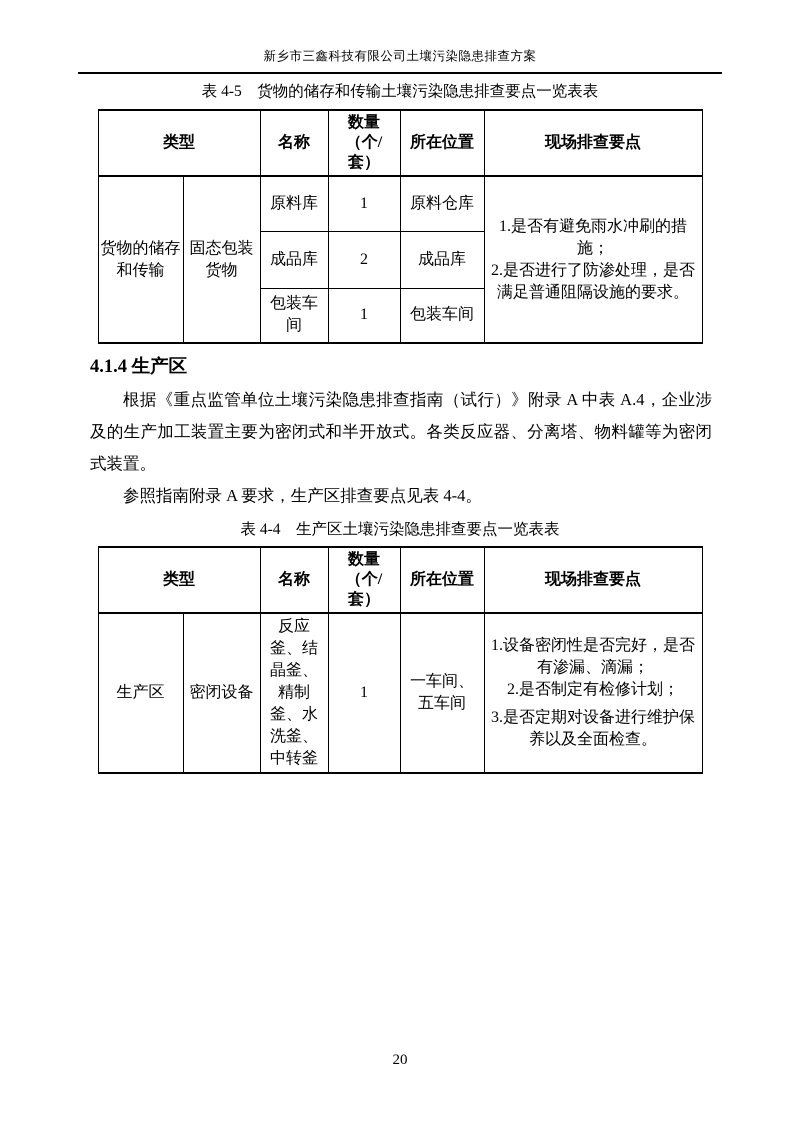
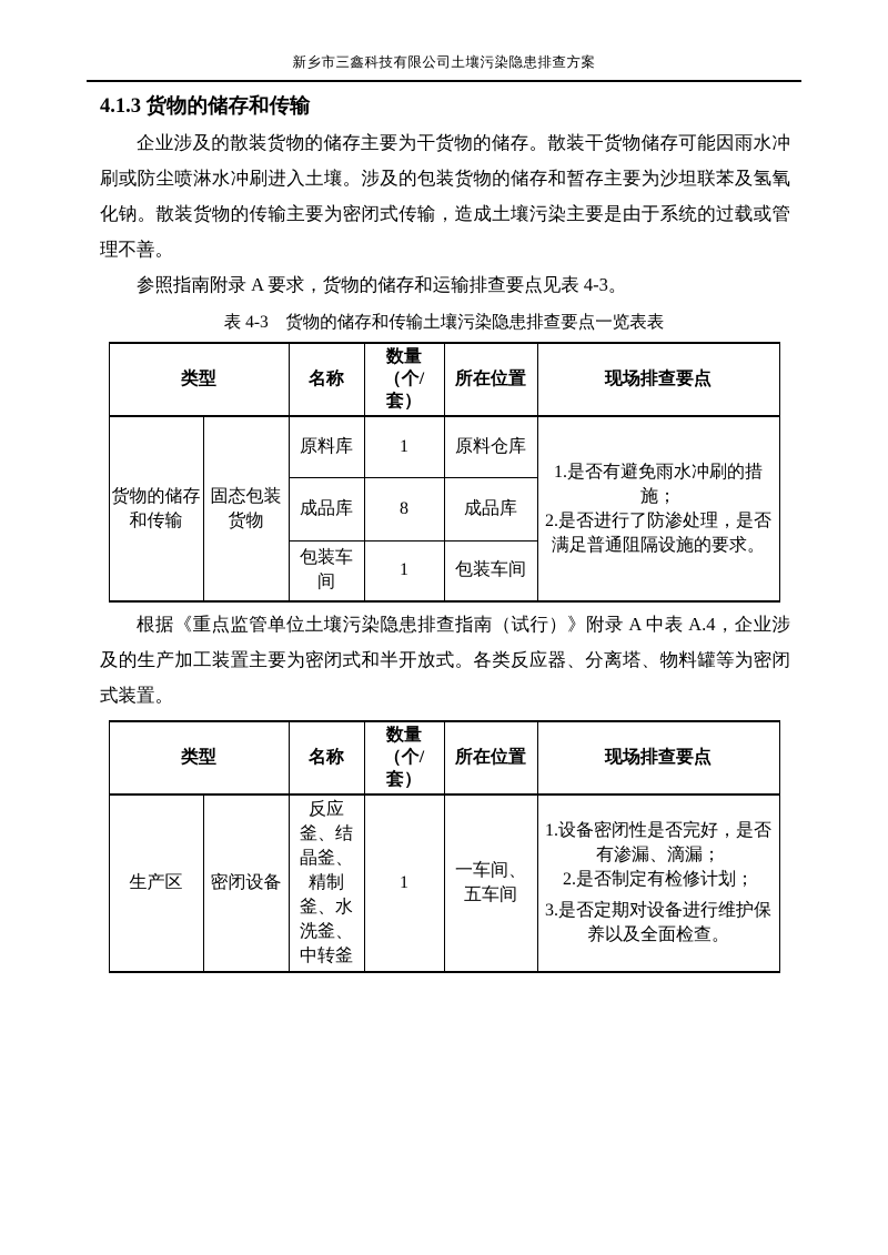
  新乡市三鑫科技有限公司土壤污染隐患排查方案
+ 4.1.3 货物的储存和传输
+ 企业涉及的散装货物的储存主要为干货物的储存。散装干货物储存可能因雨水冲刷或防尘喷淋水冲刷进入土壤。涉及的包装货物的储存和暂存主要为沙坦联苯及氢氧化钠。散装货物的传输主要为密闭式传输，造成土壤污染主要是由于系统的过载或管理不善。
+ 参照指南附录 A 要求，货物的储存和运输排查要点见表 4-3。
- 表 4-5 货物的储存和传输土壤污染隐患排查要点一览表表
+ 表 4-3 货物的储存和传输土壤污染隐患排查要点一览表表
  类型	名称	数量 （个/套）	所在位置	现场排查要点
  货物的储存和传输	固态包装货物	原料库	1	原料仓库	1.是否有避免雨水冲刷的措施； 2.是否进行了防渗处理，是否满足普通阻隔设施的要求。
- 成品库	2	成品库
+ 成品库	8	成品库
  包装车间	1	包装车间
- 4.1.4 生产区
  根据《重点监管单位土壤污染隐患排查指南（试行）》附录 A 中表 A.4，企业涉及的生产加工装置主要为密闭式和半开放式。各类反应器、分离塔、物料罐等为密闭式装置。
- 参照指南附录 A 要求，生产区排查要点见表 4-4。
- 表 4-4 生产区土壤污染隐患排查要点一览表表
  类型	名称	数量 （个/套）	所在位置	现场排查要点
  生产区	密闭设备	反应釜、结晶釜、精制釜、水洗釜、中转釜	1	一车间、五车间	1.设备密闭性是否完好，是否有渗漏、滴漏； 2.是否制定有检修计划； 3.是否定期对设备进行维护保养以及全面检查。
- 20
